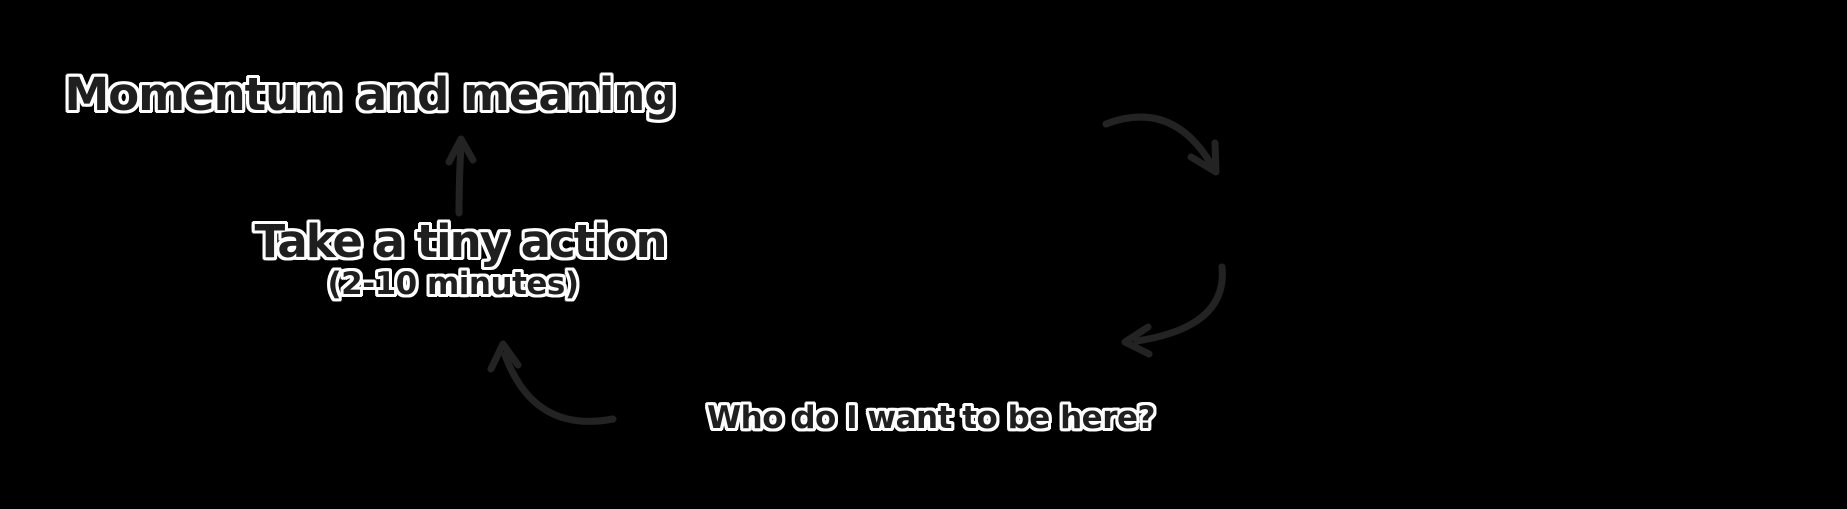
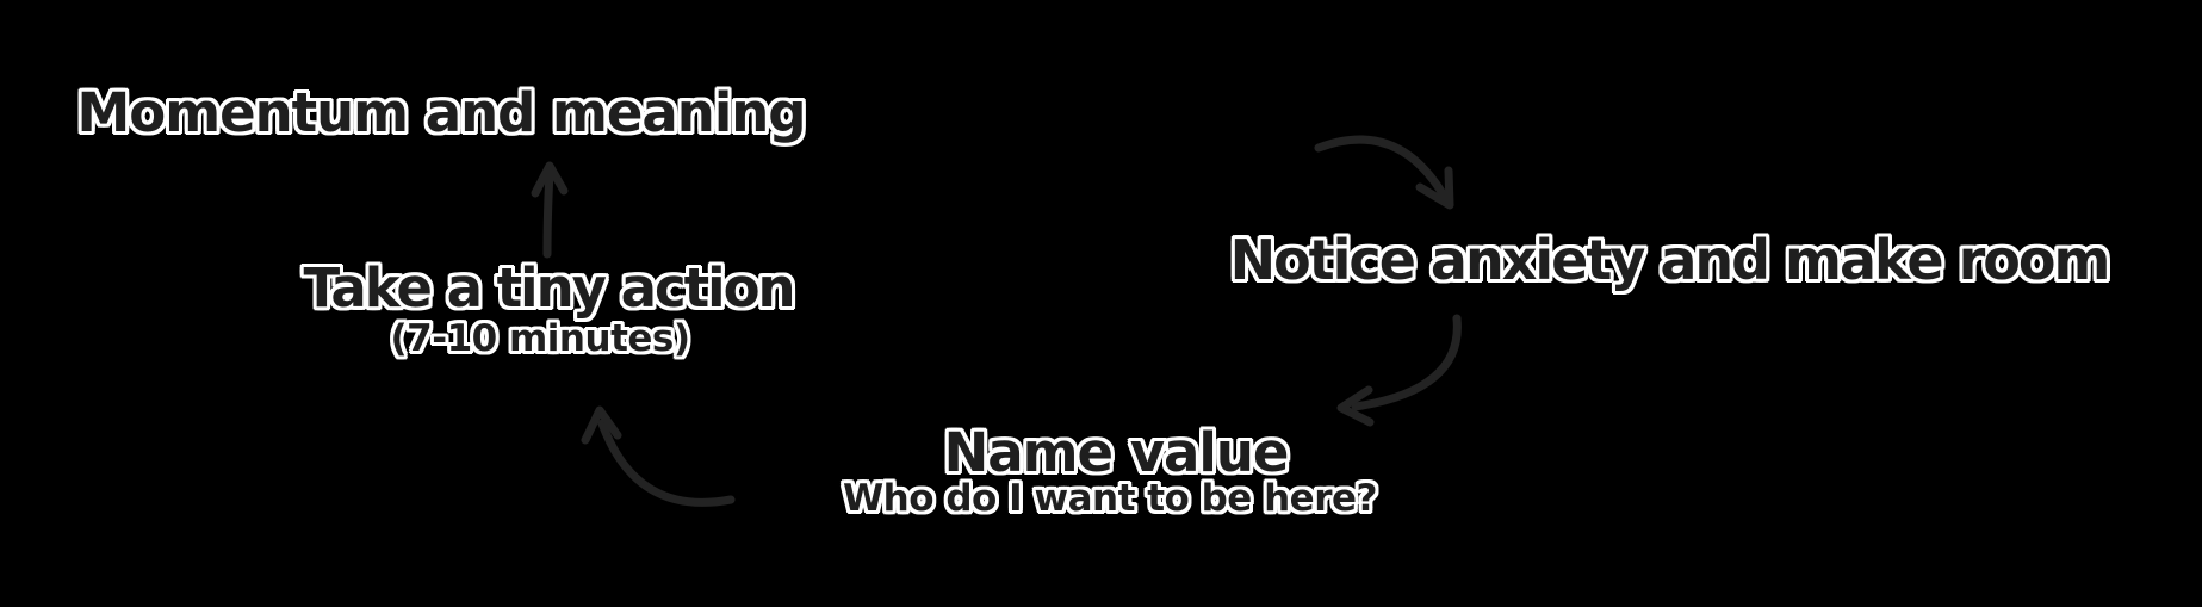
  Momentum and meaning
+ Notice anxiety and make room
  Take a tiny action
- (2-10 minutes)
+ (7-10 minutes)
+ Name value
  Who do I want to be here?
